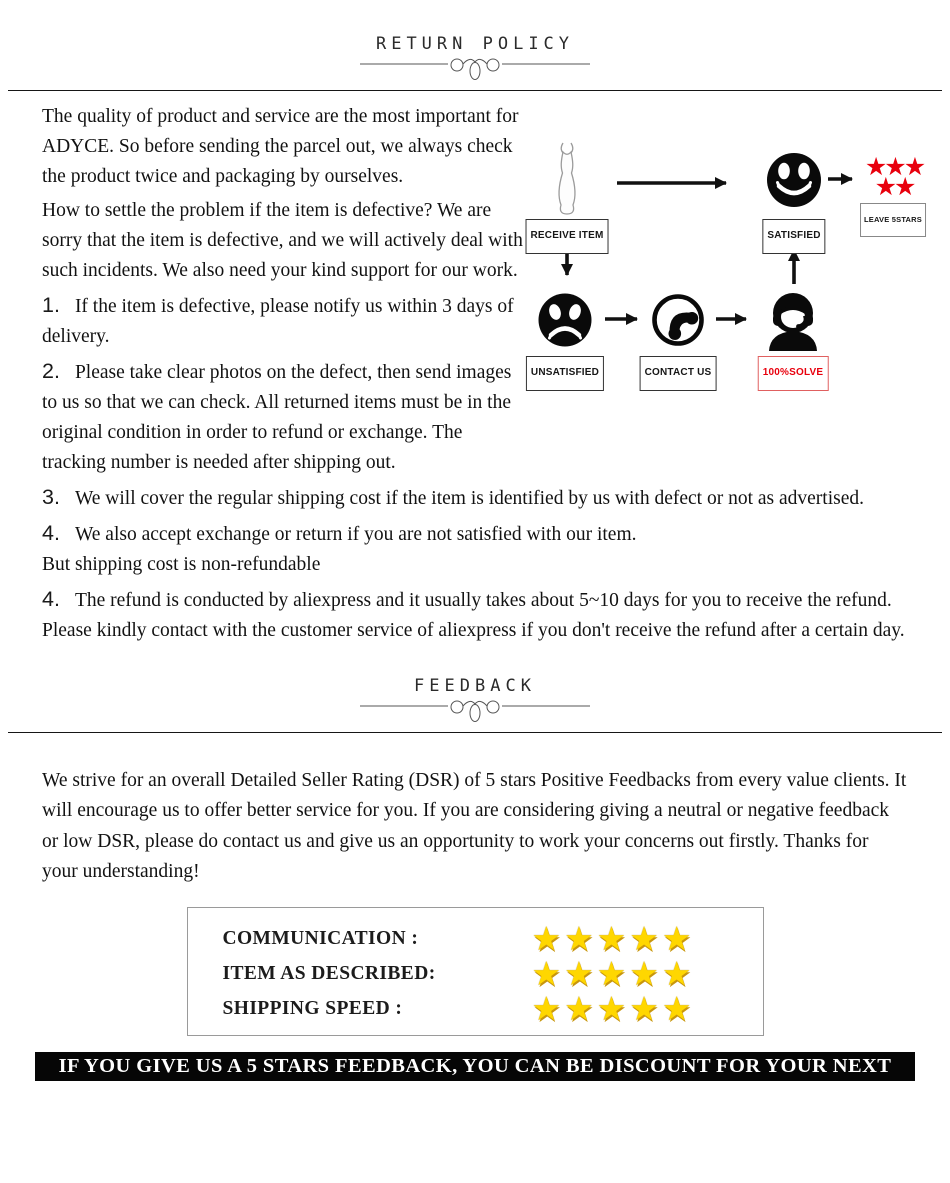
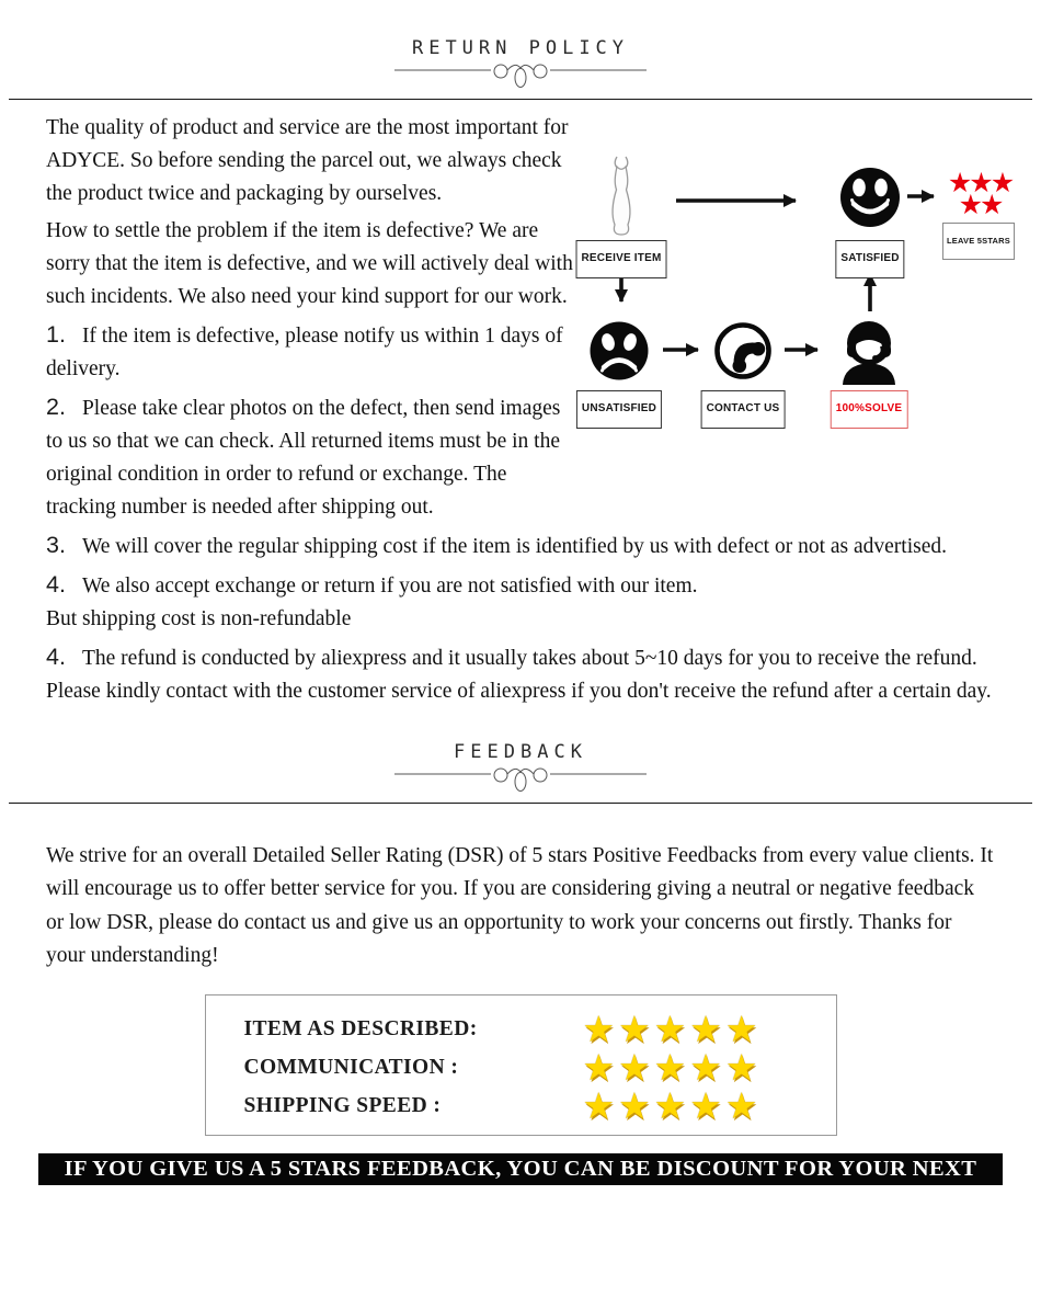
  RETURN POLICY
  The quality of product and service are the most important for ADYCE. So before sending the parcel out, we always check the product twice and packaging by ourselves.
  How to settle the problem if the item is defective? We are sorry that the item is defective, and we will actively deal with such incidents. We also need your kind support for our work.
- 1. If the item is defective, please notify us within 3 days of delivery.
+ 1. If the item is defective, please notify us within 1 days of delivery.
  2. Please take clear photos on the defect, then send images to us so that we can check. All returned items must be in the original condition in order to refund or exchange. The tracking number is needed after shipping out.
  3. We will cover the regular shipping cost if the item is identified by us with defect or not as advertised.
  4. We also accept exchange or return if you are not satisfied with our item.
  But shipping cost is non-refundable
  4. The refund is conducted by aliexpress and it usually takes about 5~10 days for you to receive the refund. Please kindly contact with the customer service of aliexpress if you don't receive the refund after a certain day.
  RECEIVE ITEM
  SATISFIED
  ★★★
  ★★
  LEAVE 5STARS
  UNSATISFIED
  CONTACT US
  100%SOLVE
  FEEDBACK
  We strive for an overall Detailed Seller Rating (DSR) of 5 stars Positive Feedbacks from every value clients. It will encourage us to offer better service for you. If you are considering giving a neutral or negative feedback or low DSR, please do contact us and give us an opportunity to work your concerns out firstly. Thanks for your understanding!
- COMMUNICATION :
+ ITEM AS DESCRIBED:
  ★★★★★
- ITEM AS DESCRIBED:
+ COMMUNICATION :
  ★★★★★
  SHIPPING SPEED :
  ★★★★★
  IF YOU GIVE US A 5 STARS FEEDBACK, YOU CAN BE DISCOUNT FOR YOUR NEXT
